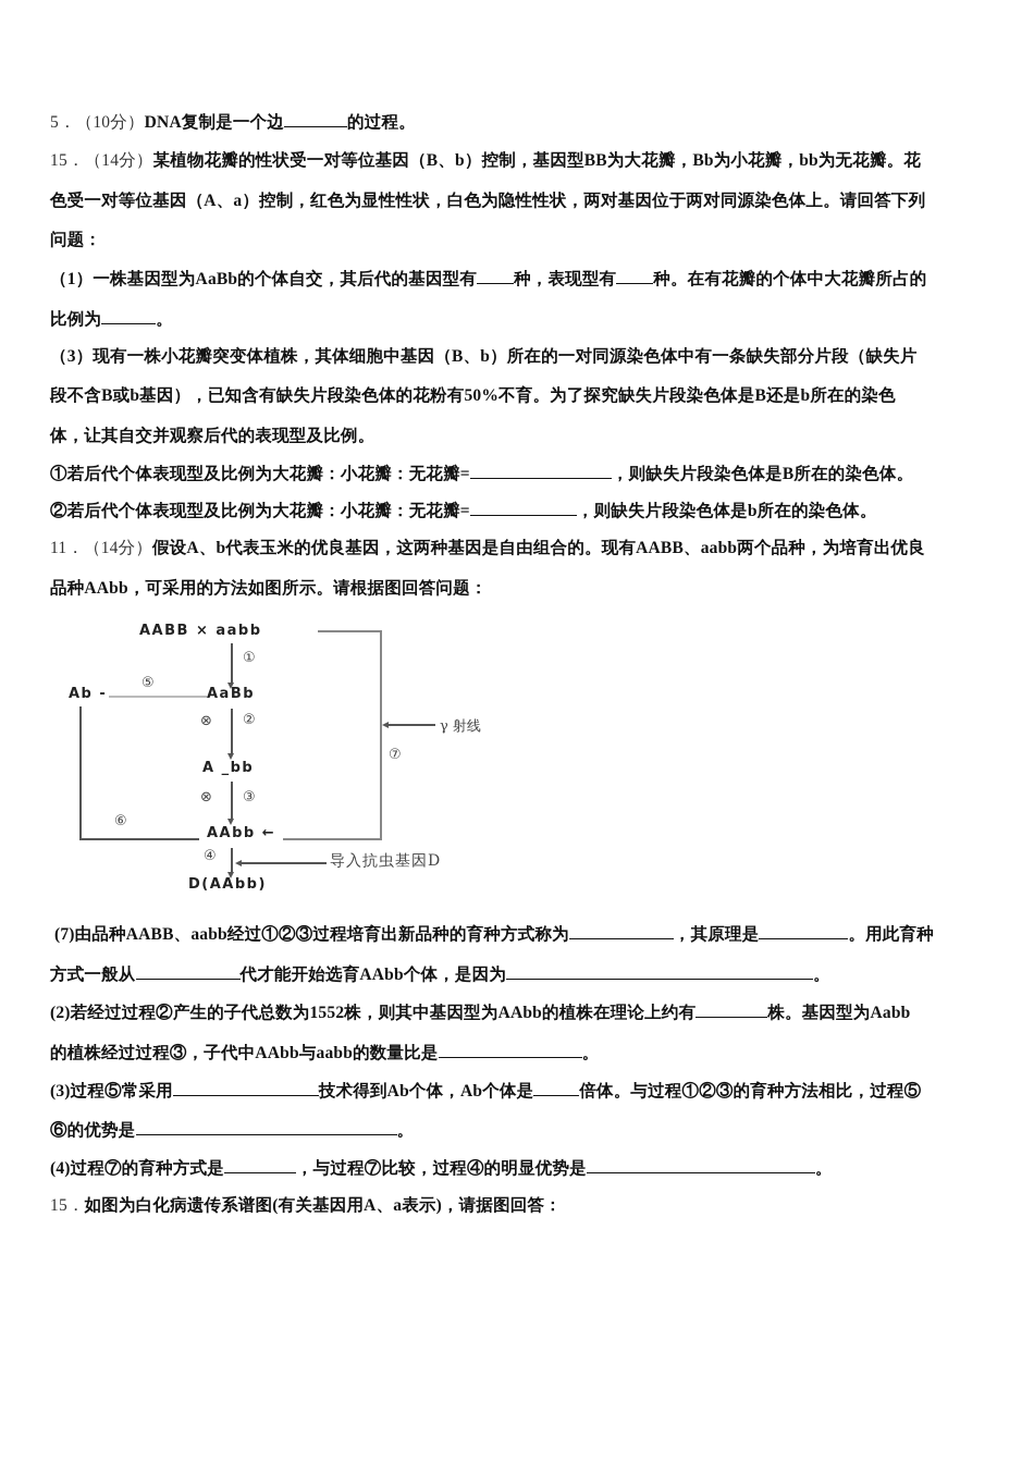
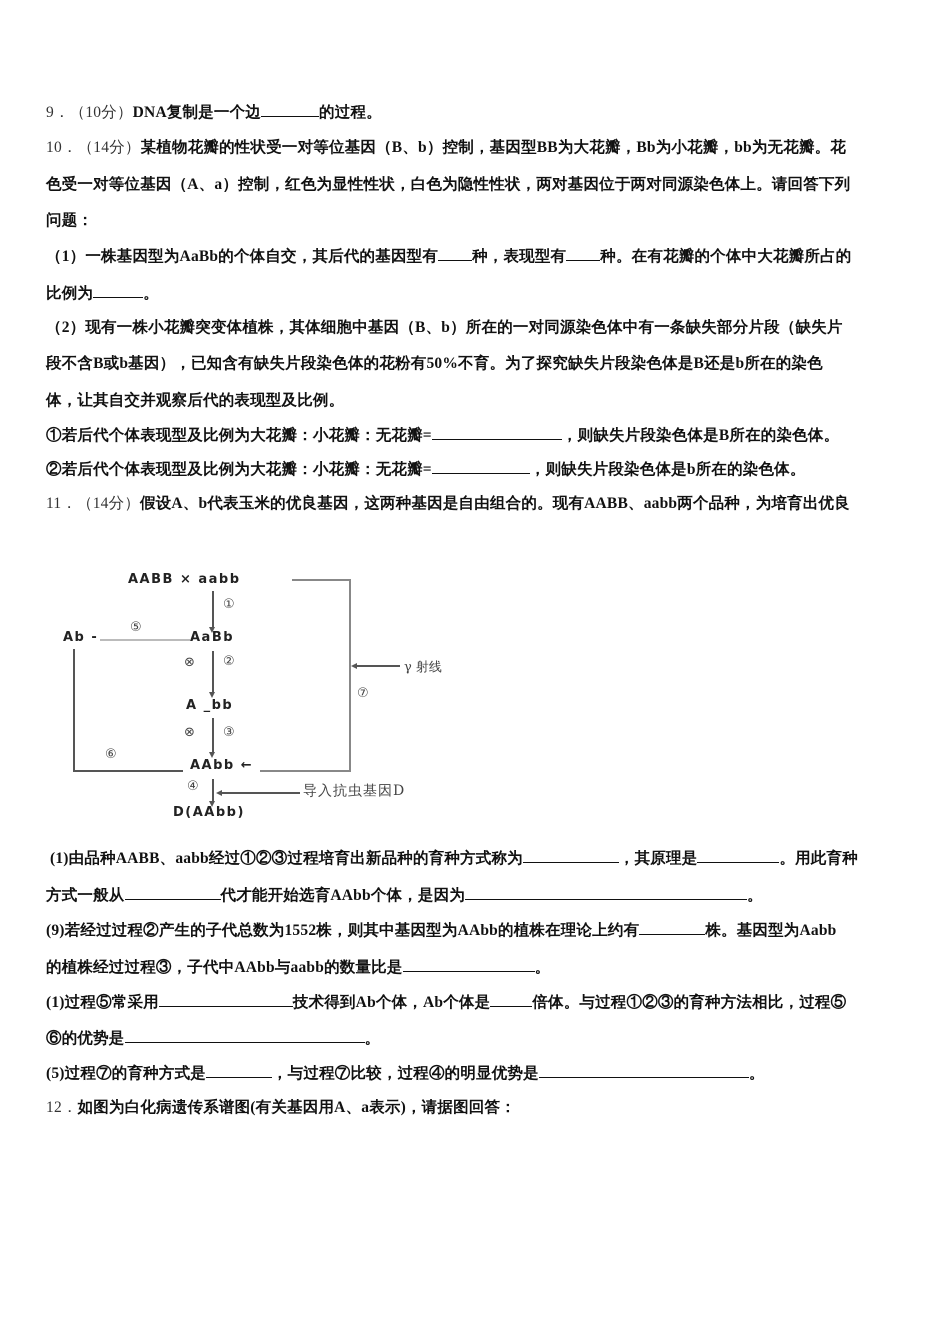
- 5．（10分）DNA复制是一个边 的过程。
+ 9．（10分）DNA复制是一个边 的过程。
- 15．（14分）某植物花瓣的性状受一对等位基因（B、b）控制，基因型BB为大花瓣，Bb为小花瓣，bb为无花瓣。花
+ 10．（14分）某植物花瓣的性状受一对等位基因（B、b）控制，基因型BB为大花瓣，Bb为小花瓣，bb为无花瓣。花
  色受一对等位基因（A、a）控制，红色为显性性状，白色为隐性性状，两对基因位于两对同源染色体上。请回答下列
  问题：
  （1）一株基因型为AaBb的个体自交，其后代的基因型有 种，表现型有 种。在有花瓣的个体中大花瓣所占的
  比例为 。
- （3）现有一株小花瓣突变体植株，其体细胞中基因（B、b）所在的一对同源染色体中有一条缺失部分片段（缺失片
+ （2）现有一株小花瓣突变体植株，其体细胞中基因（B、b）所在的一对同源染色体中有一条缺失部分片段（缺失片
  段不含B或b基因），已知含有缺失片段染色体的花粉有50%不育。为了探究缺失片段染色体是B还是b所在的染色
  体，让其自交并观察后代的表现型及比例。
  ①若后代个体表现型及比例为大花瓣：小花瓣：无花瓣= ，则缺失片段染色体是B所在的染色体。
  ②若后代个体表现型及比例为大花瓣：小花瓣：无花瓣= ，则缺失片段染色体是b所在的染色体。
  11．（14分）假设A、b代表玉米的优良基因，这两种基因是自由组合的。现有AABB、aabb两个品种，为培育出优良
- 品种AAbb，可采用的方法如图所示。请根据图回答问题：
  AABB × aabb
  ①
  AaBb
  Ab -
  ⑤
  ⊗
  ②
  A _bb
  ⊗
  ③
  AAbb ←
  ⑥
  ⑦
  γ 射线
  ④
  导入抗虫基因D
  D(AAbb)
- (7)由品种AABB、aabb经过①②③过程培育出新品种的育种方式称为 ，其原理是 。用此育种
+ (1)由品种AABB、aabb经过①②③过程培育出新品种的育种方式称为 ，其原理是 。用此育种
  方式一般从 代才能开始选育AAbb个体，是因为 。
- (2)若经过过程②产生的子代总数为1552株，则其中基因型为AAbb的植株在理论上约有 株。基因型为Aabb
+ (9)若经过过程②产生的子代总数为1552株，则其中基因型为AAbb的植株在理论上约有 株。基因型为Aabb
  的植株经过过程③，子代中AAbb与aabb的数量比是 。
- (3)过程⑤常采用 技术得到Ab个体，Ab个体是 倍体。与过程①②③的育种方法相比，过程⑤
+ (1)过程⑤常采用 技术得到Ab个体，Ab个体是 倍体。与过程①②③的育种方法相比，过程⑤
  ⑥的优势是 。
- (4)过程⑦的育种方式是 ，与过程⑦比较，过程④的明显优势是 。
+ (5)过程⑦的育种方式是 ，与过程⑦比较，过程④的明显优势是 。
- 15．如图为白化病遗传系谱图(有关基因用A、a表示)，请据图回答：
+ 12．如图为白化病遗传系谱图(有关基因用A、a表示)，请据图回答：
